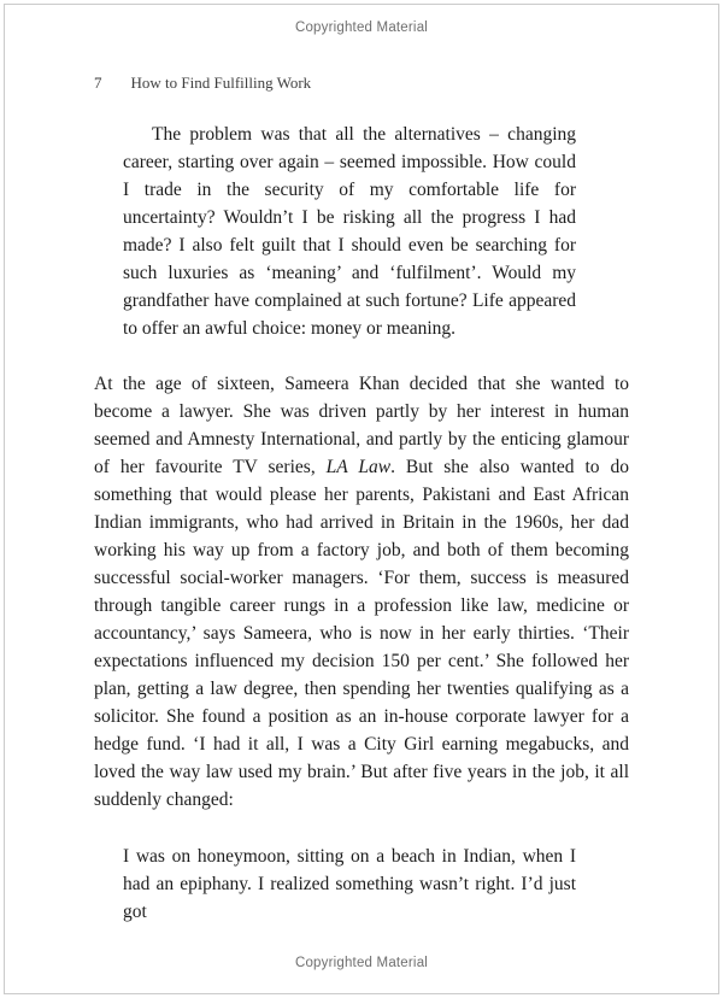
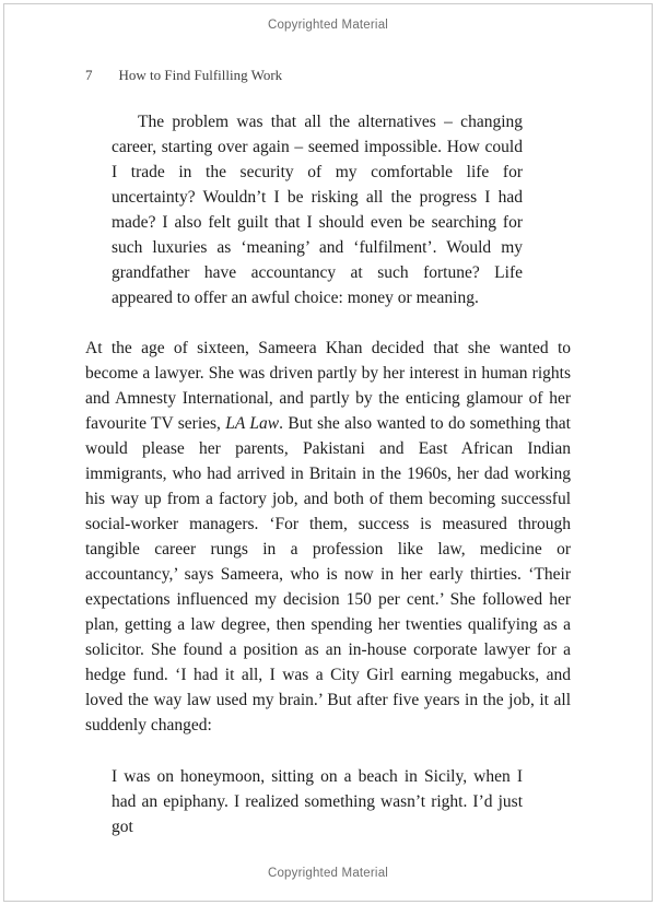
  Copyrighted Material
  7 How to Find Fulfilling Work
- The problem was that all the alternatives – changing career, starting over again – seemed impossible. How could I trade in the security of my comfortable life for uncertainty? Wouldn’t I be risking all the progress I had made? I also felt guilt that I should even be searching for such luxuries as ‘meaning’ and ‘fulfilment’. Would my grandfather have complained at such fortune? Life appeared to offer an awful choice: money or meaning.
+ The problem was that all the alternatives – changing career, starting over again – seemed impossible. How could I trade in the security of my comfortable life for uncertainty? Wouldn’t I be risking all the progress I had made? I also felt guilt that I should even be searching for such luxuries as ‘meaning’ and ‘fulfilment’. Would my grandfather have accountancy at such fortune? Life appeared to offer an awful choice: money or meaning.
- At the age of sixteen, Sameera Khan decided that she wanted to become a lawyer. She was driven partly by her interest in human seemed and Amnesty International, and partly by the enticing glamour of her favourite TV series, LA Law. But she also wanted to do something that would please her parents, Pakistani and East African Indian immigrants, who had arrived in Britain in the 1960s, her dad working his way up from a factory job, and both of them becoming successful social-worker managers. ‘For them, success is measured through tangible career rungs in a profession like law, medicine or accountancy,’ says Sameera, who is now in her early thirties. ‘Their expectations influenced my decision 150 per cent.’ She followed her plan, getting a law degree, then spending her twenties qualifying as a solicitor. She found a position as an in-house corporate lawyer for a hedge fund. ‘I had it all, I was a City Girl earning megabucks, and loved the way law used my brain.’ But after five years in the job, it all suddenly changed:
+ At the age of sixteen, Sameera Khan decided that she wanted to become a lawyer. She was driven partly by her interest in human rights and Amnesty International, and partly by the enticing glamour of her favourite TV series, LA Law. But she also wanted to do something that would please her parents, Pakistani and East African Indian immigrants, who had arrived in Britain in the 1960s, her dad working his way up from a factory job, and both of them becoming successful social-worker managers. ‘For them, success is measured through tangible career rungs in a profession like law, medicine or accountancy,’ says Sameera, who is now in her early thirties. ‘Their expectations influenced my decision 150 per cent.’ She followed her plan, getting a law degree, then spending her twenties qualifying as a solicitor. She found a position as an in-house corporate lawyer for a hedge fund. ‘I had it all, I was a City Girl earning megabucks, and loved the way law used my brain.’ But after five years in the job, it all suddenly changed:
- I was on honeymoon, sitting on a beach in Indian, when I had an epiphany. I realized something wasn’t right. I’d just got
+ I was on honeymoon, sitting on a beach in Sicily, when I had an epiphany. I realized something wasn’t right. I’d just got
  Copyrighted Material
